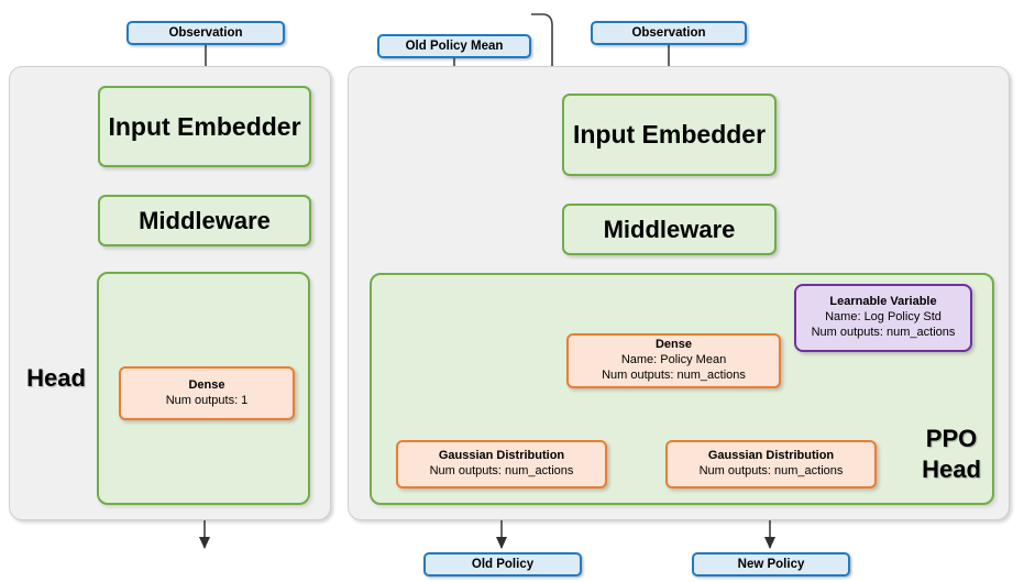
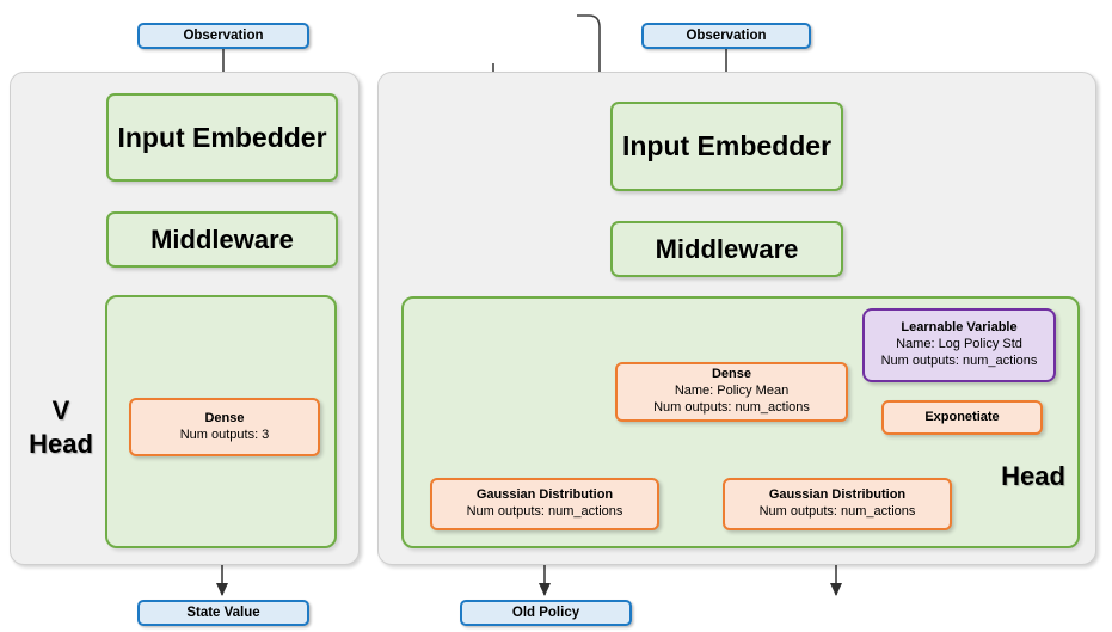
+ V
  Head
- PPO
  Head
  Observation
- Old Policy Mean
  Observation
  Input Embedder
  Middleware
  Dense
- Num outputs: 1
+ Num outputs: 3
  Input Embedder
  Middleware
  Dense
  Name: Policy Mean
  Num outputs: num_actions
  Learnable Variable
  Name: Log Policy Std
  Num outputs: num_actions
+ Exponetiate
  Gaussian Distribution
  Num outputs: num_actions
  Gaussian Distribution
  Num outputs: num_actions
+ State Value
  Old Policy
- New Policy
